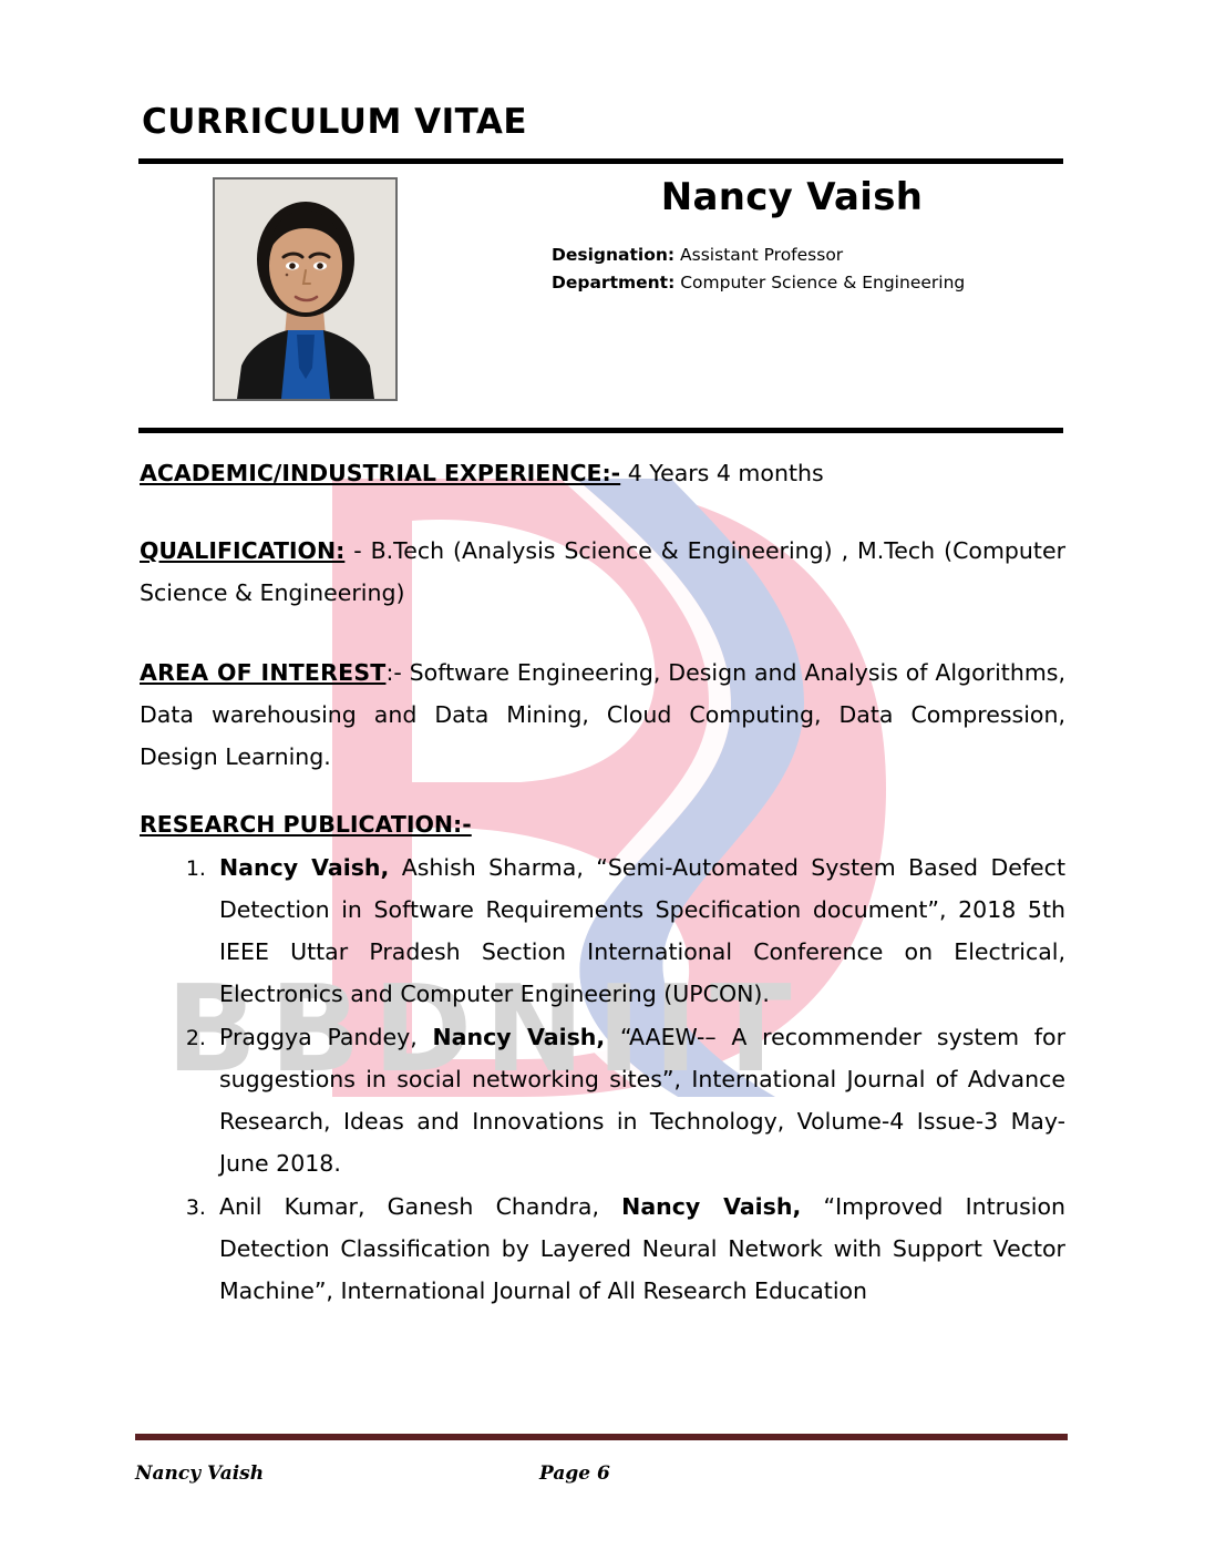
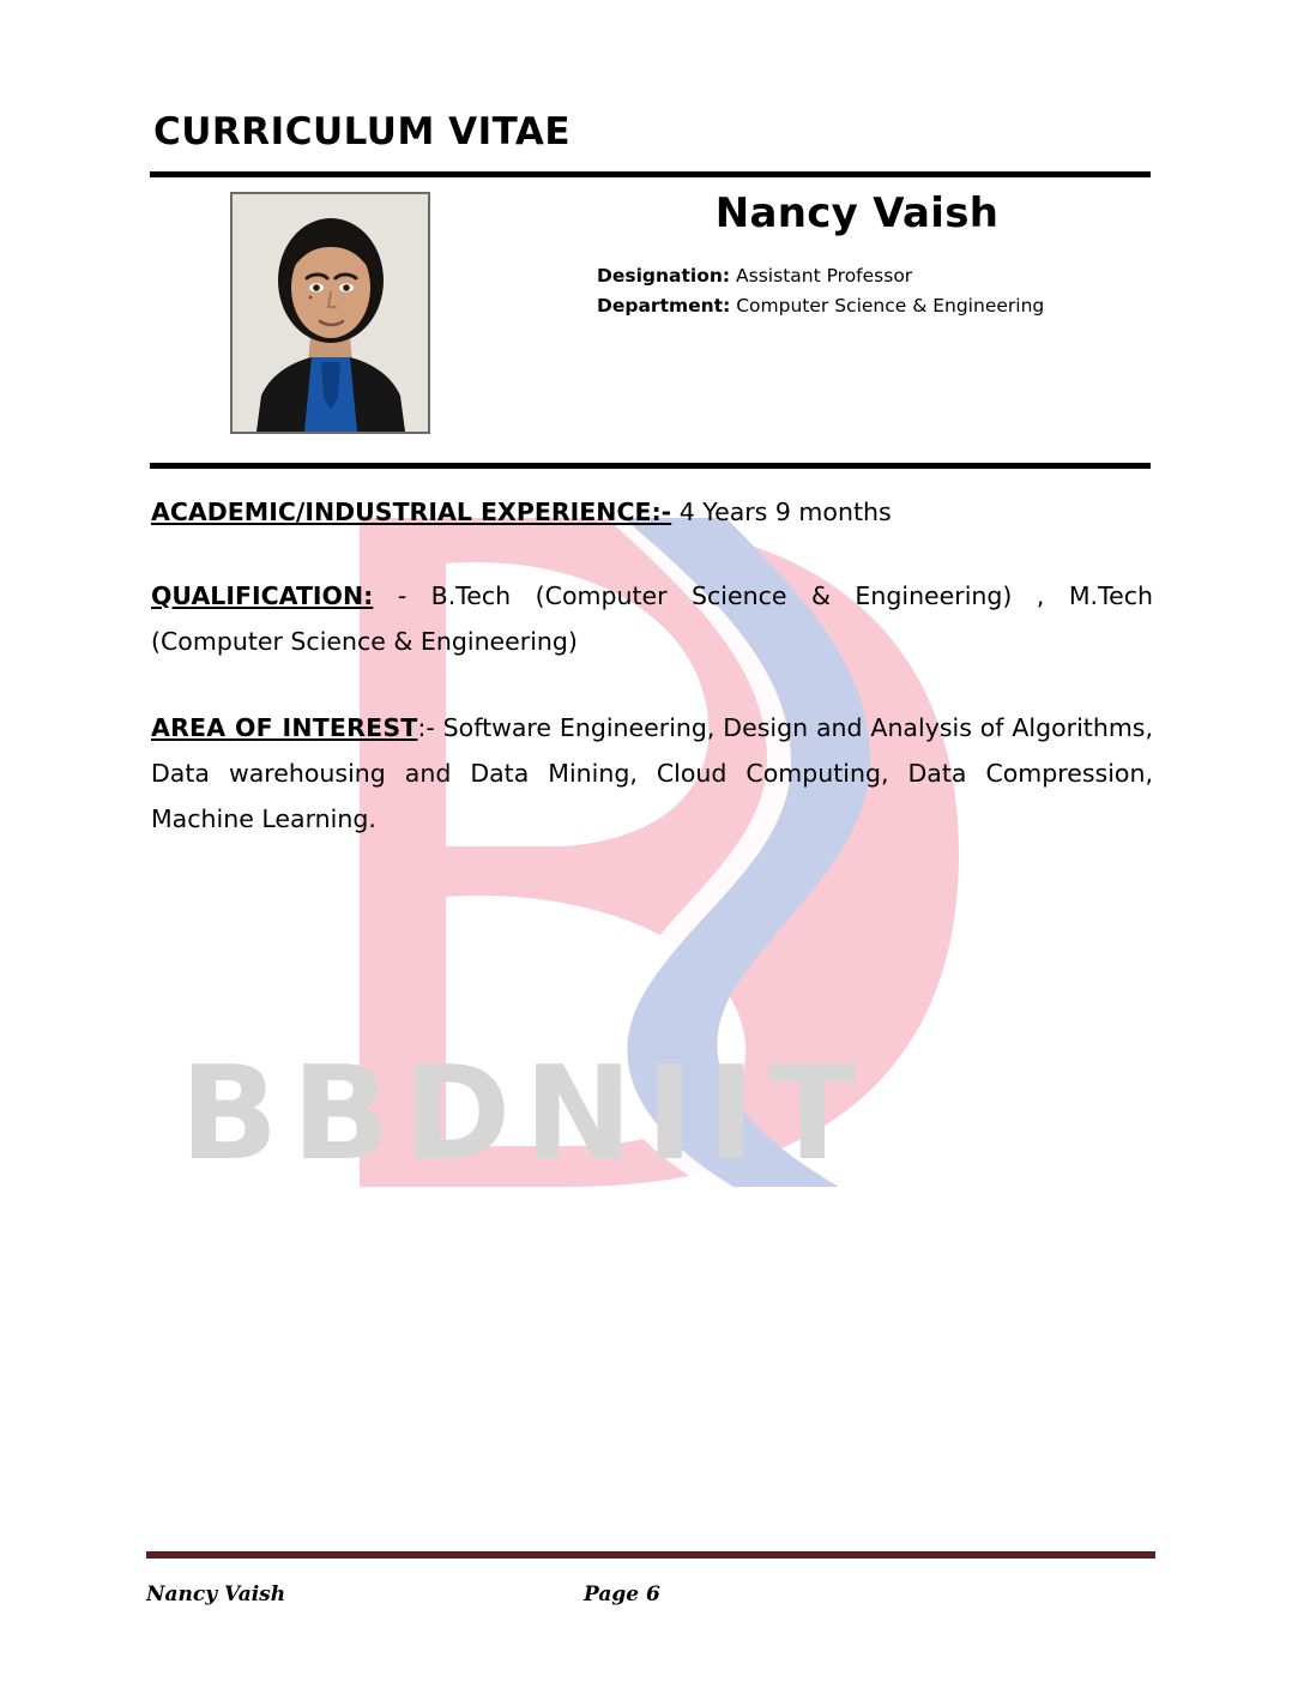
  BBDNIIT
  CURRICULUM VITAE
  Nancy Vaish
  Designation: Assistant Professor
  Department: Computer Science & Engineering
- ACADEMIC/INDUSTRIAL EXPERIENCE:- 4 Years 4 months
+ ACADEMIC/INDUSTRIAL EXPERIENCE:- 4 Years 9 months
- QUALIFICATION: - B.Tech (Analysis Science & Engineering) , M.Tech (Computer Science & Engineering)
+ QUALIFICATION: - B.Tech (Computer Science & Engineering) , M.Tech (Computer Science & Engineering)
- AREA OF INTEREST:- Software Engineering, Design and Analysis of Algorithms, Data warehousing and Data Mining, Cloud Computing, Data Compression, Design Learning.
+ AREA OF INTEREST:- Software Engineering, Design and Analysis of Algorithms, Data warehousing and Data Mining, Cloud Computing, Data Compression, Machine Learning.
- RESEARCH PUBLICATION:-
- Nancy Vaish, Ashish Sharma, “Semi-Automated System Based Defect Detection in Software Requirements Specification document”, 2018 5th IEEE Uttar Pradesh Section International Conference on Electrical, Electronics and Computer Engineering (UPCON).
- Praggya Pandey, Nancy Vaish, “AAEW-– A recommender system for suggestions in social networking sites”, International Journal of Advance Research, Ideas and Innovations in Technology, Volume-4 Issue-3 May-June 2018.
- Anil Kumar, Ganesh Chandra, Nancy Vaish, “Improved Intrusion Detection Classification by Layered Neural Network with Support Vector Machine”, International Journal of All Research Education
  Nancy Vaish
  Page 6
